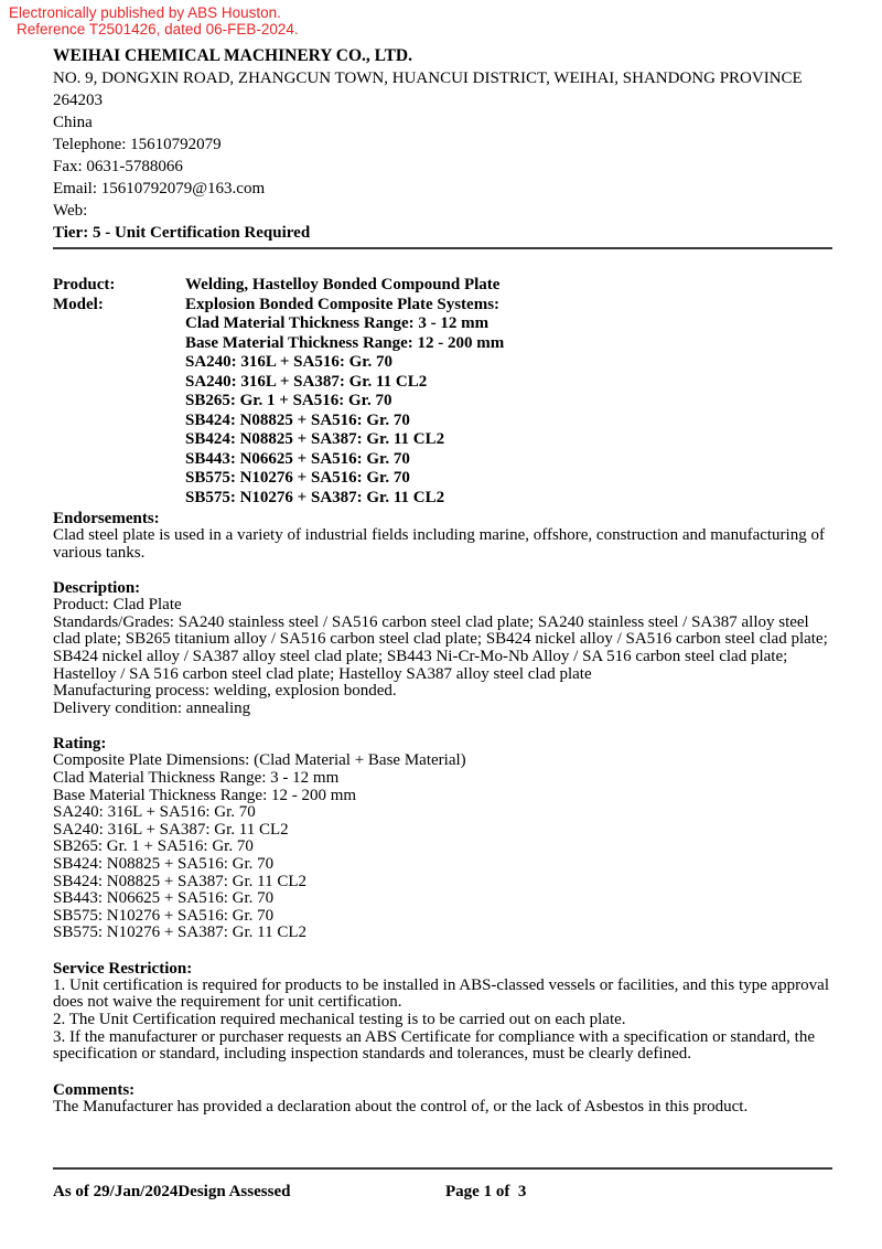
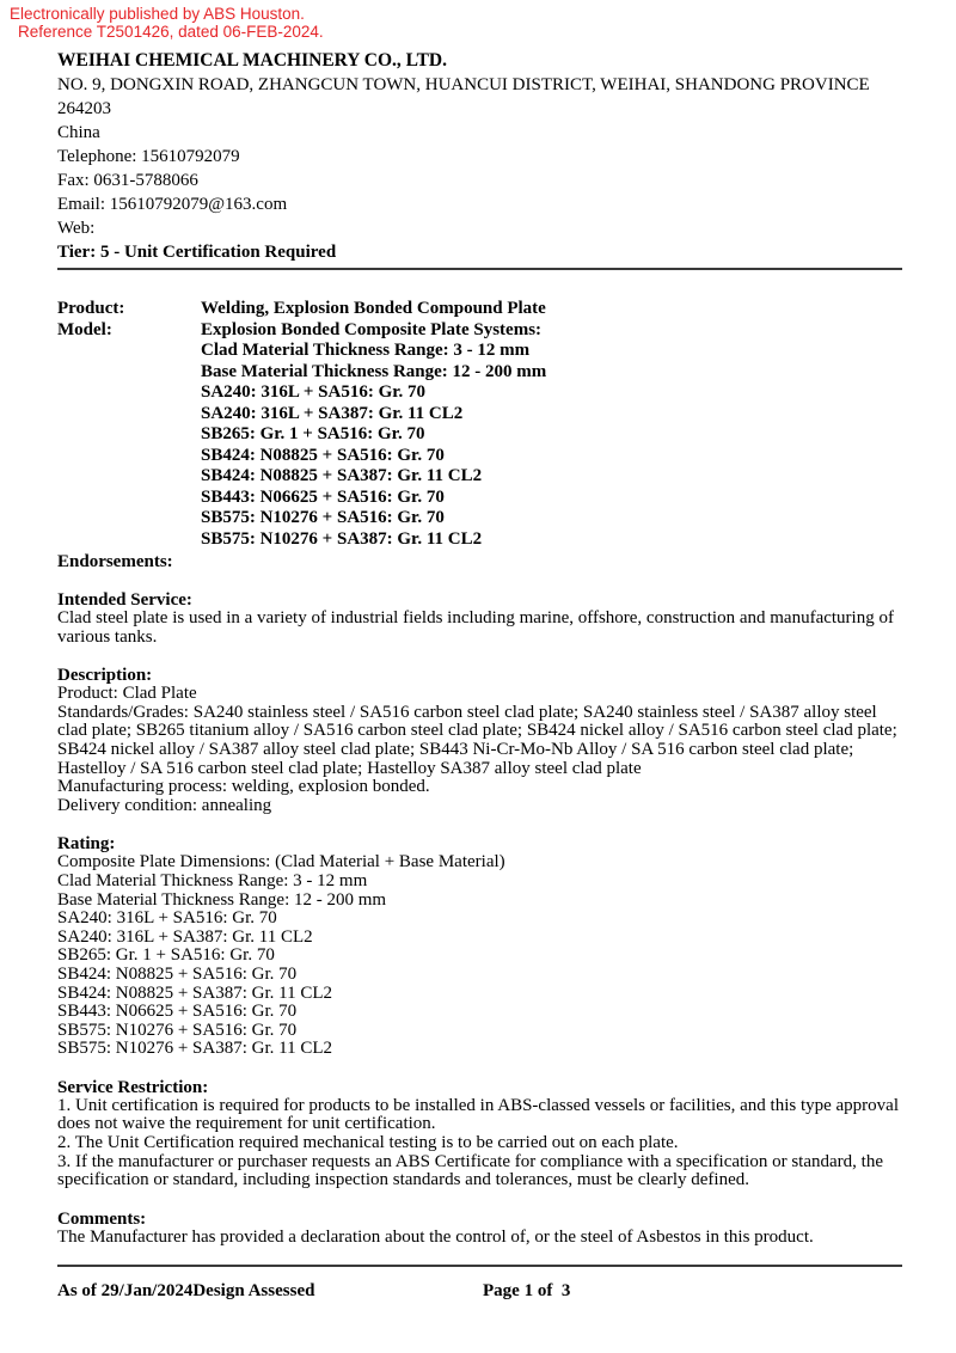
  Electronically published by ABS Houston.
  Reference T2501426, dated 06-FEB-2024.
  WEIHAI CHEMICAL MACHINERY CO., LTD.
  NO. 9, DONGXIN ROAD, ZHANGCUN TOWN, HUANCUI DISTRICT, WEIHAI, SHANDONG PROVINCE
  264203
  China
  Telephone: 15610792079
  Fax: 0631-5788066
  Email: 15610792079@163.com
  Web:
  Tier: 5 - Unit Certification Required
  Product:
- Welding, Hastelloy Bonded Compound Plate
+ Welding, Explosion Bonded Compound Plate
  Model:
  Explosion Bonded Composite Plate Systems:
  Clad Material Thickness Range: 3 - 12 mm
  Base Material Thickness Range: 12 - 200 mm
  SA240: 316L + SA516: Gr. 70
  SA240: 316L + SA387: Gr. 11 CL2
  SB265: Gr. 1 + SA516: Gr. 70
  SB424: N08825 + SA516: Gr. 70
  SB424: N08825 + SA387: Gr. 11 CL2
  SB443: N06625 + SA516: Gr. 70
  SB575: N10276 + SA516: Gr. 70
  SB575: N10276 + SA387: Gr. 11 CL2
  Endorsements:
+ Intended Service:
  Clad steel plate is used in a variety of industrial fields including marine, offshore, construction and manufacturing of various tanks.
  Description:
  Product: Clad Plate
  Standards/Grades: SA240 stainless steel / SA516 carbon steel clad plate; SA240 stainless steel / SA387 alloy steel clad plate; SB265 titanium alloy / SA516 carbon steel clad plate; SB424 nickel alloy / SA516 carbon steel clad plate; SB424 nickel alloy / SA387 alloy steel clad plate; SB443 Ni-Cr-Mo-Nb Alloy / SA 516 carbon steel clad plate; Hastelloy / SA 516 carbon steel clad plate; Hastelloy SA387 alloy steel clad plate
  Manufacturing process: welding, explosion bonded.
  Delivery condition: annealing
  Rating:
  Composite Plate Dimensions: (Clad Material + Base Material)
  Clad Material Thickness Range: 3 - 12 mm
  Base Material Thickness Range: 12 - 200 mm
  SA240: 316L + SA516: Gr. 70
  SA240: 316L + SA387: Gr. 11 CL2
  SB265: Gr. 1 + SA516: Gr. 70
  SB424: N08825 + SA516: Gr. 70
  SB424: N08825 + SA387: Gr. 11 CL2
  SB443: N06625 + SA516: Gr. 70
  SB575: N10276 + SA516: Gr. 70
  SB575: N10276 + SA387: Gr. 11 CL2
  Service Restriction:
  1. Unit certification is required for products to be installed in ABS-classed vessels or facilities, and this type approval does not waive the requirement for unit certification.
  2. The Unit Certification required mechanical testing is to be carried out on each plate.
  3. If the manufacturer or purchaser requests an ABS Certificate for compliance with a specification or standard, the specification or standard, including inspection standards and tolerances, must be clearly defined.
  Comments:
- The Manufacturer has provided a declaration about the control of, or the lack of Asbestos in this product.
+ The Manufacturer has provided a declaration about the control of, or the steel of Asbestos in this product.
  As of 29/Jan/2024Design Assessed
  Page 1 of 3
